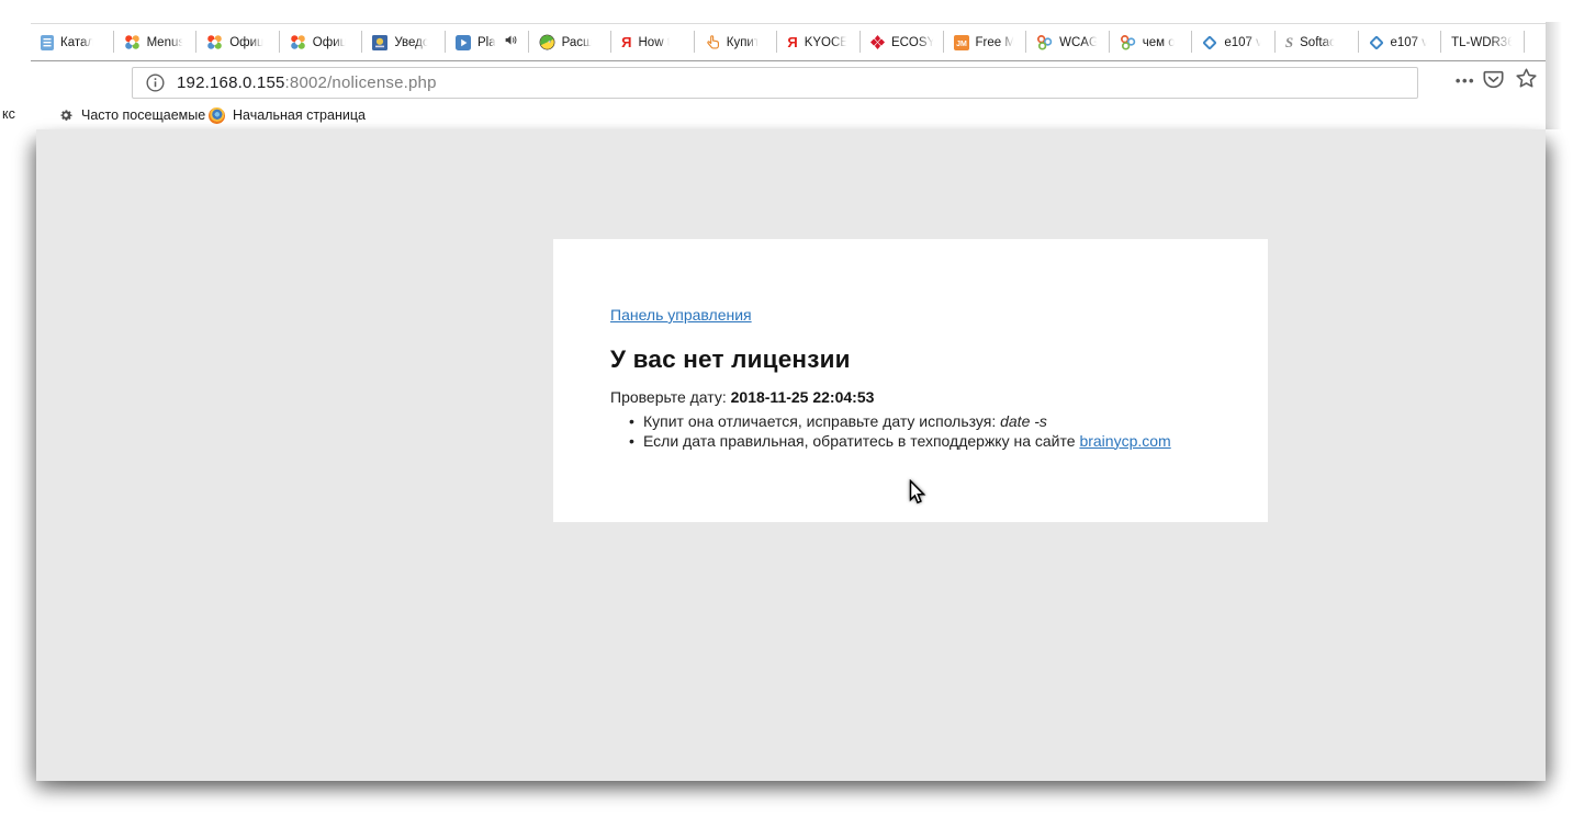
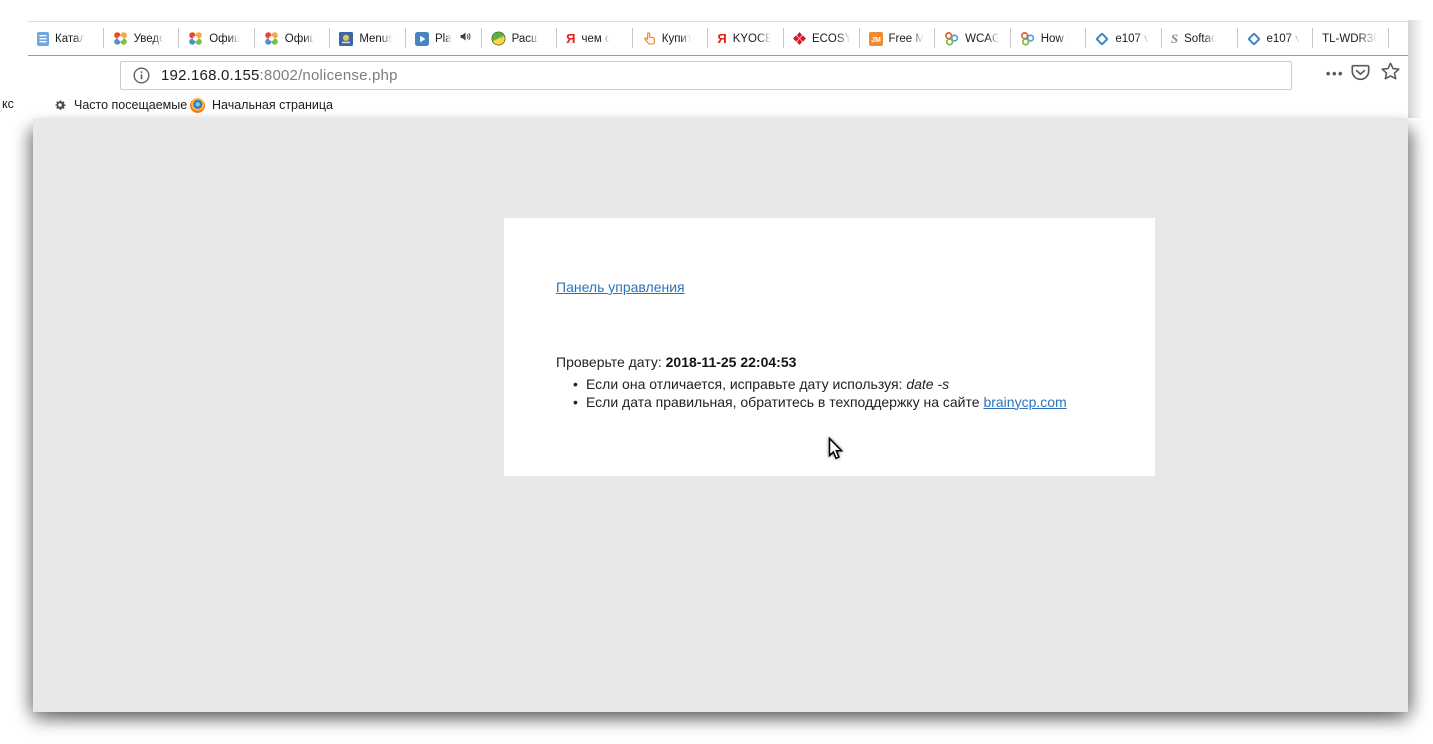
  Катал
- Menus
+ Уведо
  Офиц
  Офиц
- Уведо
+ Menus
  Pla
  Расш
  Я
- How t
+ чем о
  Купит
  Я
  KYOCE
  ECOSY
  Free M
  WCAG
- чем о
+ How t
  e107 v
  S
  Softac
  e107 v
  TL-WDR36
  192.168.0.155:8002/nolicense.php
  •••
  кс
  Часто посещаемые
  Начальная страница
  Панель управления
- У вас нет лицензии
  Проверьте дату: 2018-11-25 22:04:53
  •
- Купит она отличается, исправьте дату используя: date -s
+ Если она отличается, исправьте дату используя: date -s
  •
  Если дата правильная, обратитесь в техподдержку на сайте brainycp.com
